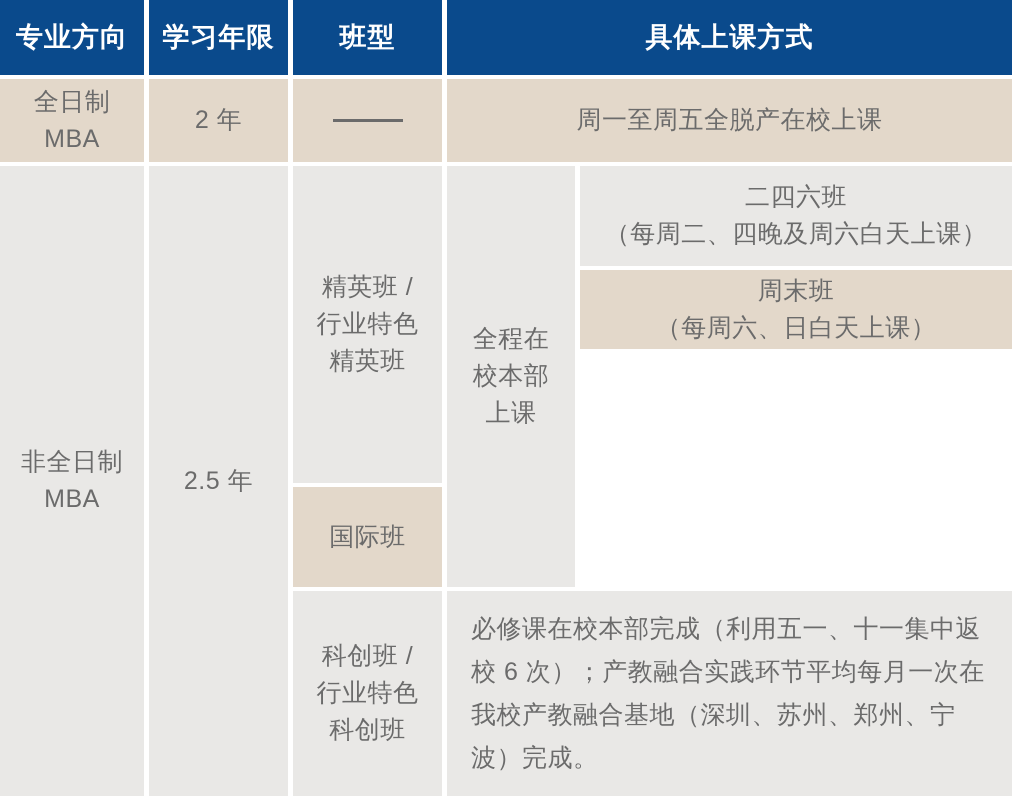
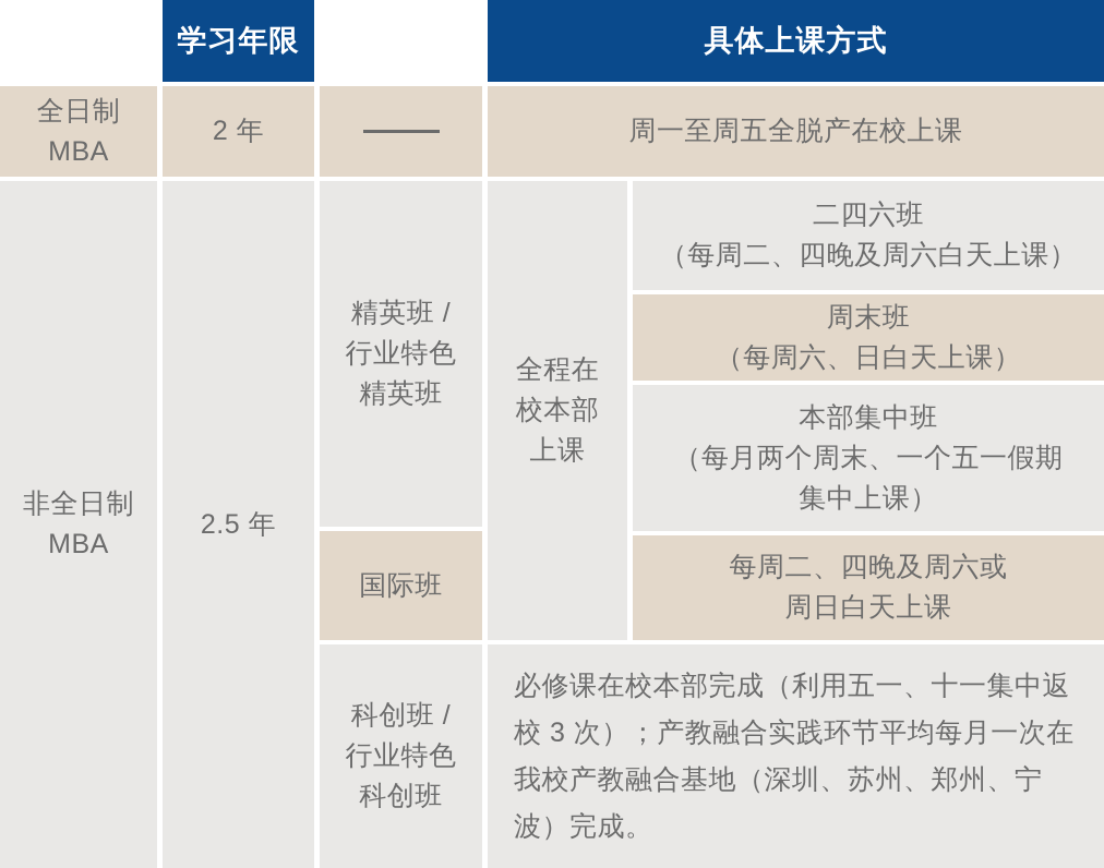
- 专业方向
  学习年限
- 班型
  具体上课方式
  全日制
  MBA
  2 年
  周一至周五全脱产在校上课
  非全日制
  MBA
  2.5 年
  精英班 /
  行业特色
  精英班
  全程在
  校本部
  上课
  二四六班
  （每周二、四晚及周六白天上课）
  周末班
  （每周六、日白天上课）
+ 本部集中班
+ （每月两个周末、一个五一假期
+ 集中上课）
  国际班
+ 每周二、四晚及周六或
+ 周日白天上课
  科创班 /
  行业特色
  科创班
- 必修课在校本部完成（利用五一、十一集中返校 6 次）；产教融合实践环节平均每月一次在我校产教融合基地（深圳、苏州、郑州、宁波）完成。
+ 必修课在校本部完成（利用五一、十一集中返校 3 次）；产教融合实践环节平均每月一次在我校产教融合基地（深圳、苏州、郑州、宁波）完成。
